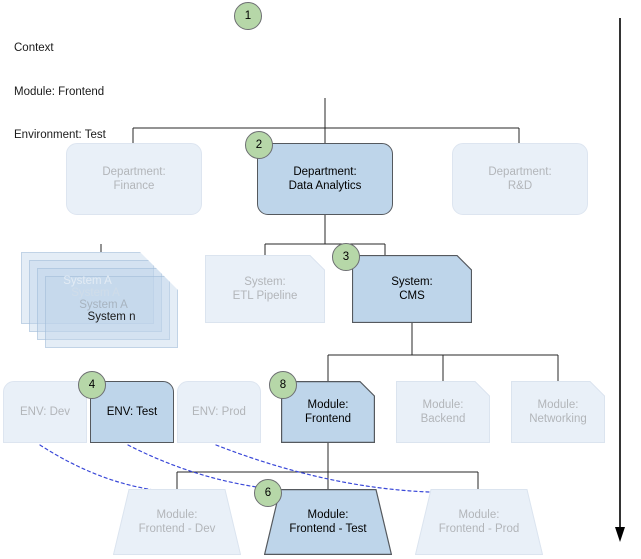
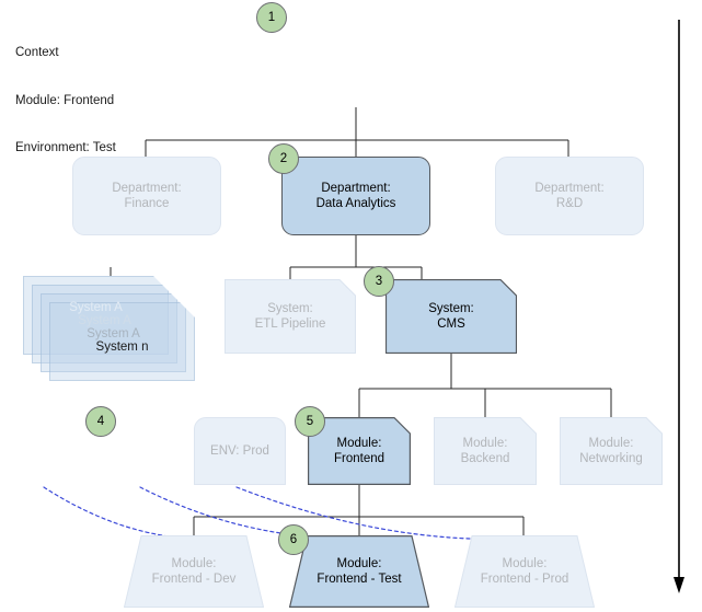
  Context
  Module: Frontend
  Environment: Test
  1
  Department:
  Finance
  Department:
  Data Analytics
  2
  Department:
  R&D
  System A
  System A
  System A
  System n
  System:
  ETL Pipeline
  System:
  CMS
  3
- ENV: Dev
- ENV: Test
  4
  ENV: Prod
  Module:
  Frontend
- 8
+ 5
  Module:
  Backend
  Module:
  Networking
  Module:
  Frontend - Dev
  Module:
  Frontend - Test
  6
  Module:
  Frontend - Prod
